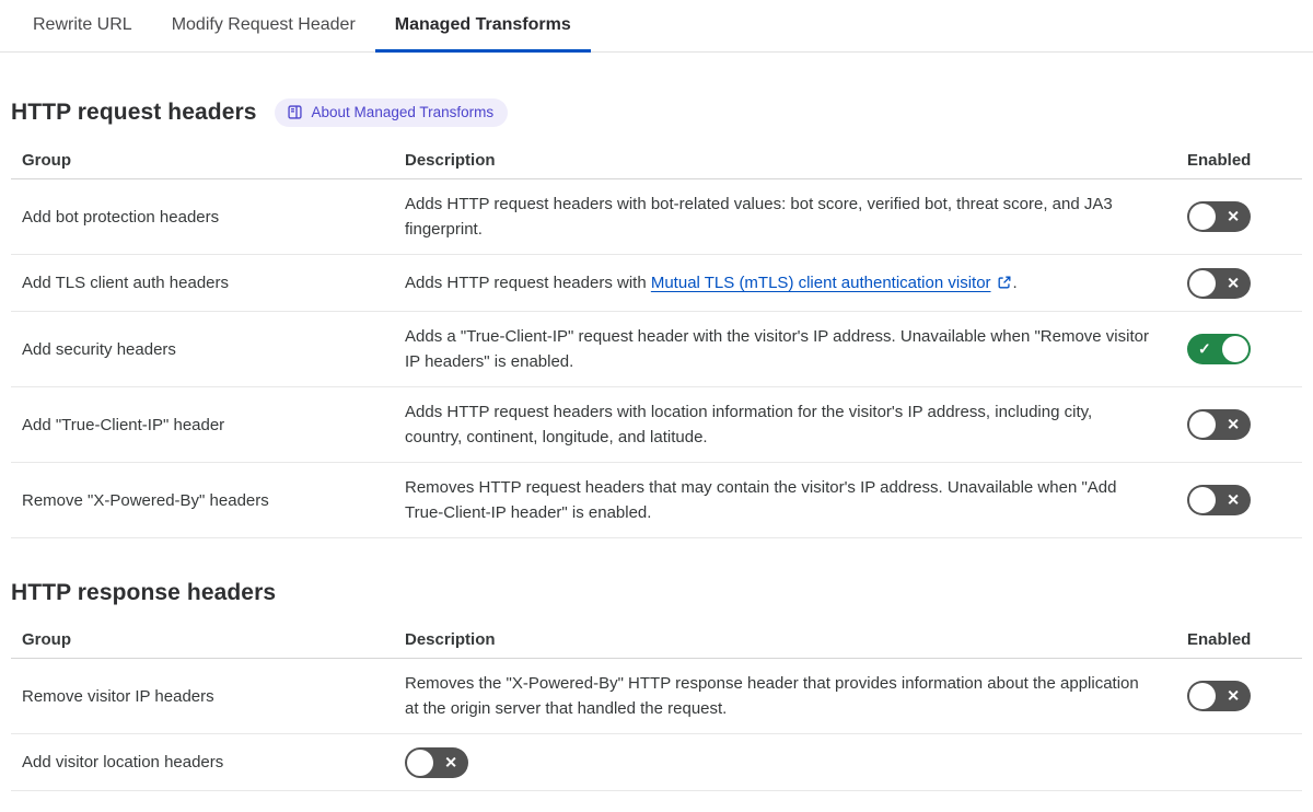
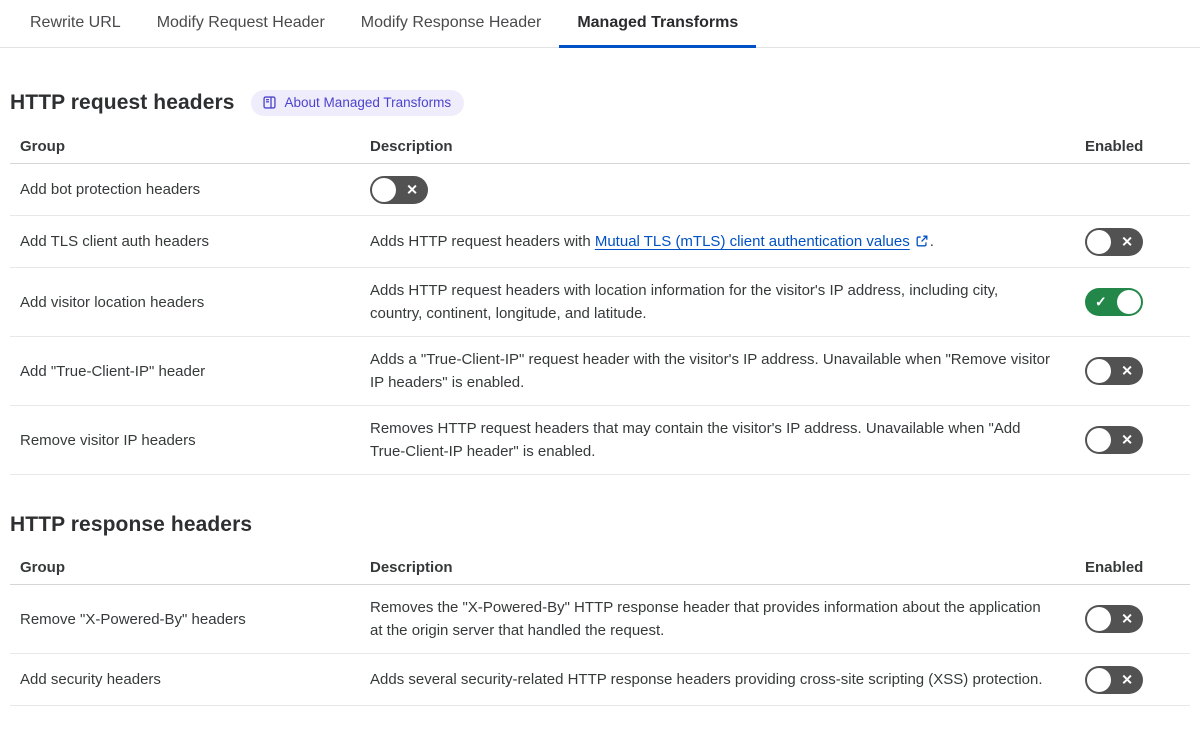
  Rewrite URL
  Modify Request Header
+ Modify Response Header
  Managed Transforms
  HTTP request headers
  About Managed Transforms
  Group
  Description
  Enabled
  Add bot protection headers
- Adds HTTP request headers with bot-related values: bot score, verified bot, threat score, and JA3 fingerprint.
  ✕
  Add TLS client auth headers
- Adds HTTP request headers with Mutual TLS (mTLS) client authentication visitor .
+ Adds HTTP request headers with Mutual TLS (mTLS) client authentication values .
  ✕
- Add security headers
+ Add visitor location headers
- Adds a "True-Client-IP" request header with the visitor's IP address. Unavailable when "Remove visitor IP headers" is enabled.
+ Adds HTTP request headers with location information for the visitor's IP address, including city, country, continent, longitude, and latitude.
  ✓
  Add "True-Client-IP" header
- Adds HTTP request headers with location information for the visitor's IP address, including city, country, continent, longitude, and latitude.
+ Adds a "True-Client-IP" request header with the visitor's IP address. Unavailable when "Remove visitor IP headers" is enabled.
  ✕
- Remove "X-Powered-By" headers
+ Remove visitor IP headers
  Removes HTTP request headers that may contain the visitor's IP address. Unavailable when "Add True-Client-IP header" is enabled.
  ✕
  HTTP response headers
  Group
  Description
  Enabled
- Remove visitor IP headers
+ Remove "X-Powered-By" headers
  Removes the "X-Powered-By" HTTP response header that provides information about the application at the origin server that handled the request.
  ✕
- Add visitor location headers
+ Add security headers
+ Adds several security-related HTTP response headers providing cross-site scripting (XSS) protection.
  ✕
